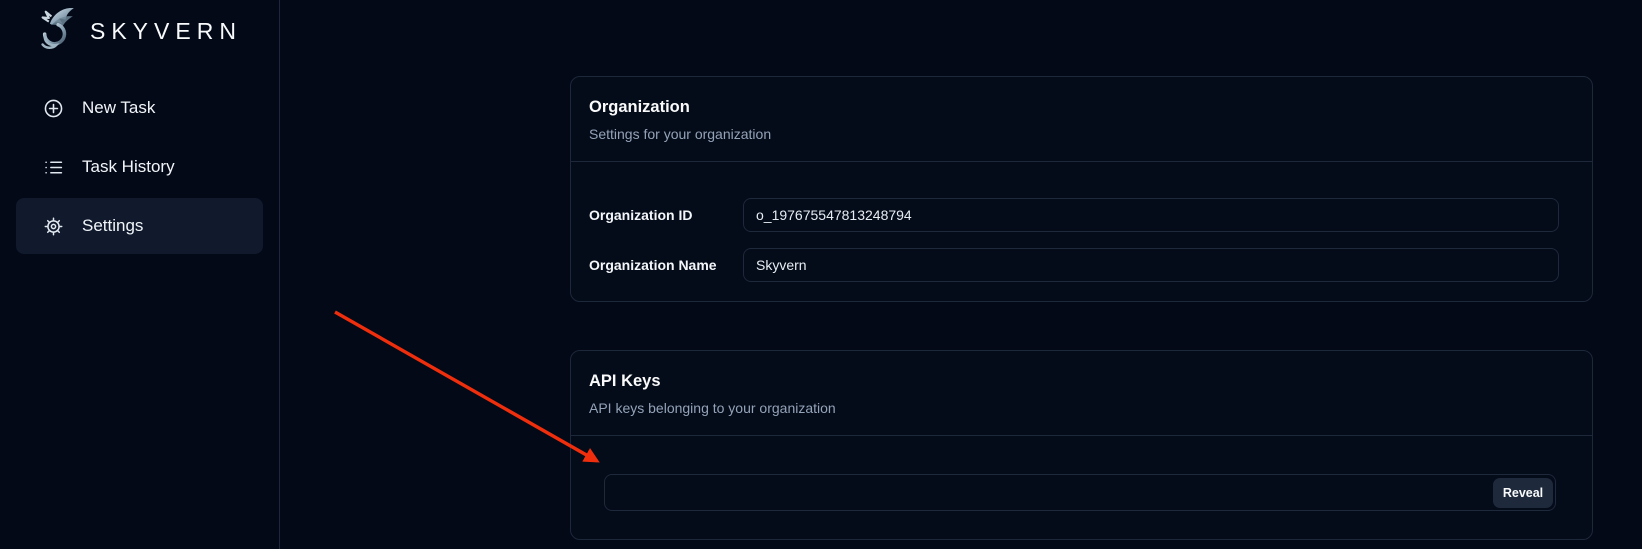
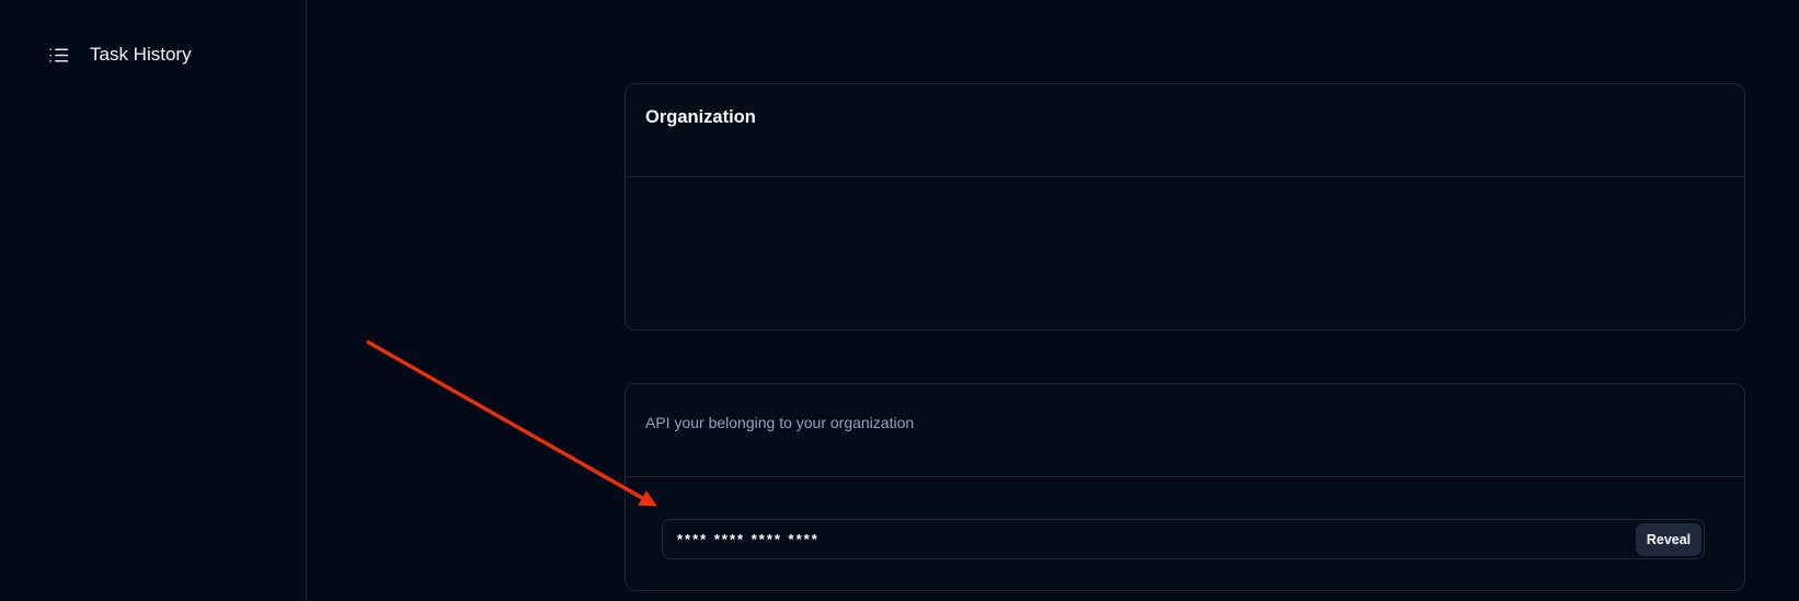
- SKYVERN
- New Task
  Task History
- Settings
  Organization
- Settings for your organization
- Organization ID
- o_197675547813248794
- Organization Name
- Skyvern
- API Keys
- API keys belonging to your organization
+ API your belonging to your organization
+ **** **** **** ****
  Reveal
